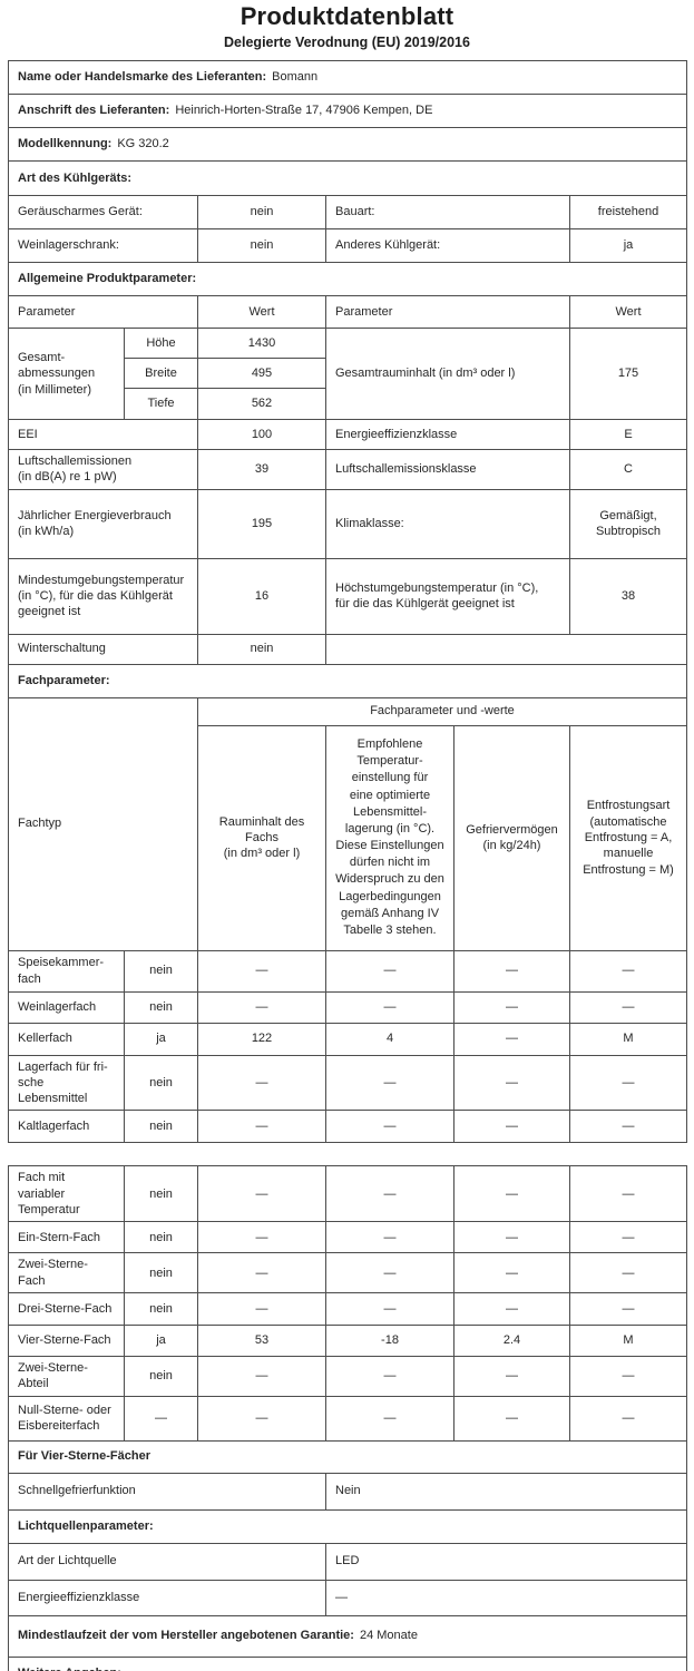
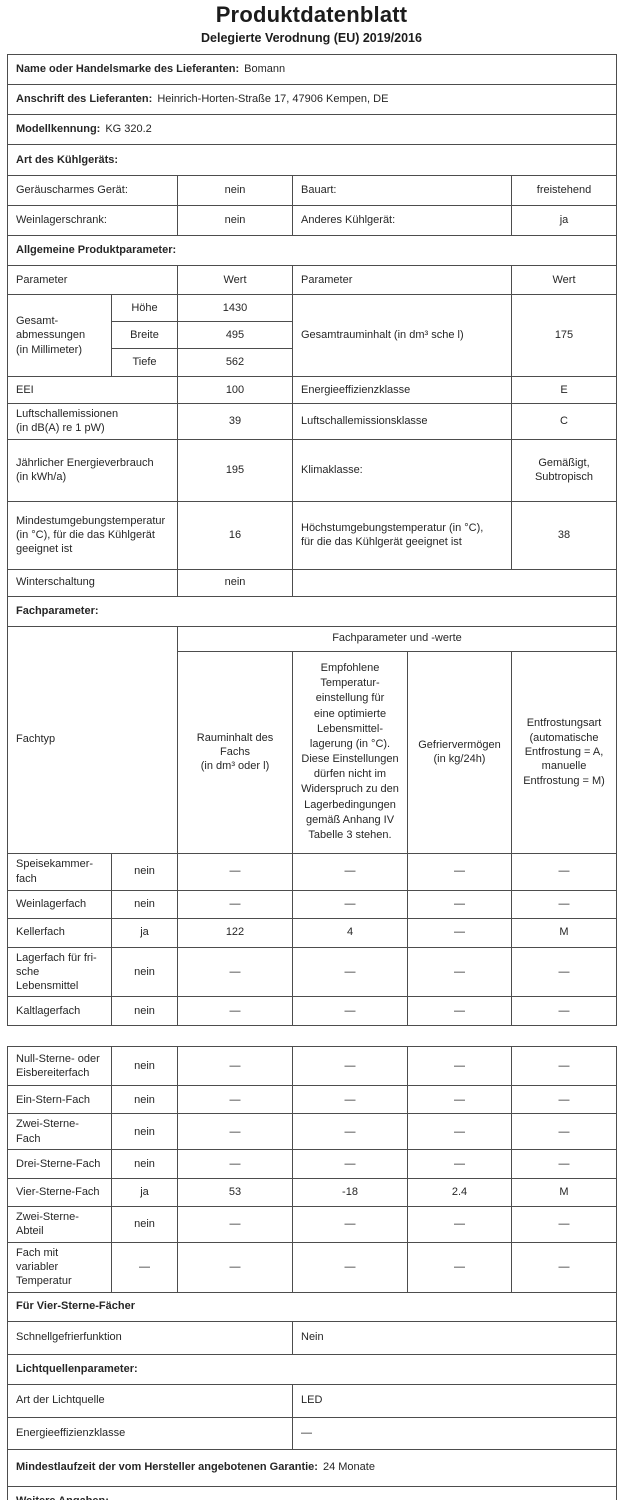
  Produktdatenblatt
  Delegierte Verodnung (EU) 2019/2016
  Name oder Handelsmarke des Lieferanten: Bomann
  Anschrift des Lieferanten: Heinrich-Horten-Straße 17, 47906 Kempen, DE
  Modellkennung: KG 320.2
  Art des Kühlgeräts:
  Geräuscharmes Gerät:	nein	Bauart:	freistehend
  Weinlagerschrank:	nein	Anderes Kühlgerät:	ja
  Allgemeine Produktparameter:
  Parameter	Wert	Parameter	Wert
- Gesamt- abmessungen (in Millimeter)	Höhe	1430	Gesamtrauminhalt (in dm³ oder l)	175
+ Gesamt- abmessungen (in Millimeter)	Höhe	1430	Gesamtrauminhalt (in dm³ sche l)	175
  Breite	495
  Tiefe	562
  EEI	100	Energieeffizienzklasse	E
  Luftschallemissionen (in dB(A) re 1 pW)	39	Luftschallemissionsklasse	C
  Jährlicher Energieverbrauch (in kWh/a)	195	Klimaklasse:	Gemäßigt, Subtropisch
  Mindestumgebungstemperatur (in °C), für die das Kühlgerät geeignet ist	16	Höchstumgebungstemperatur (in °C), für die das Kühlgerät geeignet ist	38
  Winterschaltung	nein
  Fachparameter:
  Fachtyp	Fachparameter und -werte
  Rauminhalt des Fachs (in dm³ oder l)	Empfohlene Temperatur- einstellung für eine optimierte Lebensmittel- lagerung (in °C). Diese Einstellungen dürfen nicht im Widerspruch zu den Lagerbedingungen gemäß Anhang IV Tabelle 3 stehen.	Gefriervermögen (in kg/24h)	Entfrostungsart (automatische Entfrostung = A, manuelle Entfrostung = M)
  Speisekammer- fach	nein	—	—	—	—
  Weinlagerfach	nein	—	—	—	—
  Kellerfach	ja	122	4	—	M
  Lagerfach für fri- sche Lebensmittel	nein	—	—	—	—
  Kaltlagerfach	nein	—	—	—	—
- Fach mit variabler Temperatur	nein	—	—	—	—
+ Null-Sterne- oder Eisbereiterfach	nein	—	—	—	—
  Ein-Stern-Fach	nein	—	—	—	—
  Zwei-Sterne-Fach	nein	—	—	—	—
  Drei-Sterne-Fach	nein	—	—	—	—
  Vier-Sterne-Fach	ja	53	-18	2.4	M
  Zwei-Sterne-Abteil	nein	—	—	—	—
- Null-Sterne- oder Eisbereiterfach	—	—	—	—	—
+ Fach mit variabler Temperatur	—	—	—	—	—
  Für Vier-Sterne-Fächer
  Schnellgefrierfunktion	Nein
  Lichtquellenparameter:
  Art der Lichtquelle	LED
  Energieeffizienzklasse	—
  Mindestlaufzeit der vom Hersteller angebotenen Garantie: 24 Monate
